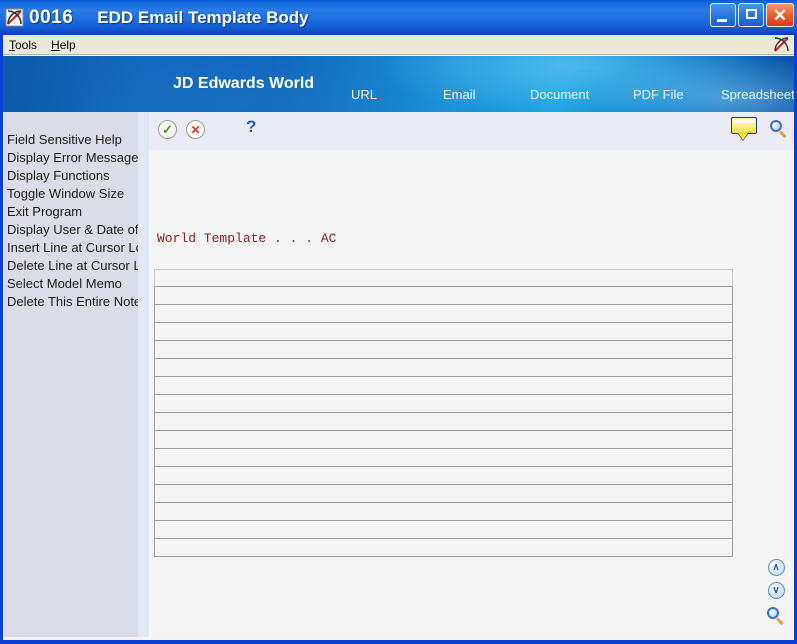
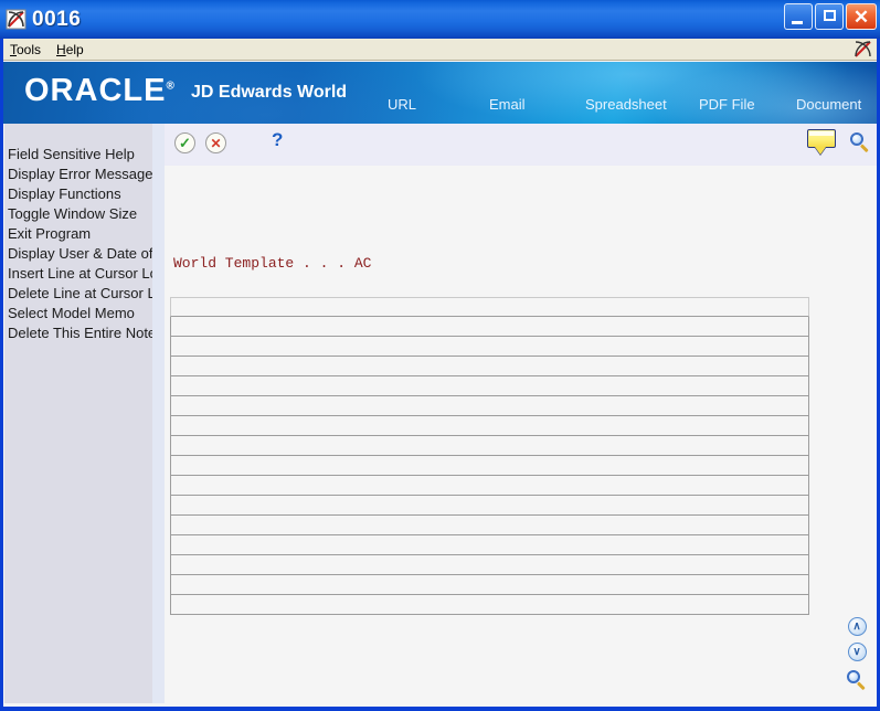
  0016
- EDD Email Template Body
  ✕
  Tools
  Help
+ ORACLE®
  JD Edwards World
  URL
  Email
- Document
+ Spreadsheet
  PDF File
- Spreadsheet
+ Document
  Field Sensitive Help
  Display Error Message
  Display Functions
  Toggle Window Size
  Exit Program
  Display User & Date of
  Insert Line at Cursor L
  Delete Line at Cursor
  Select Model Memo
  Delete This Entire Not
  ✓
  ✕
  ?
  World Template . . . AC
  ∧
  ∨
